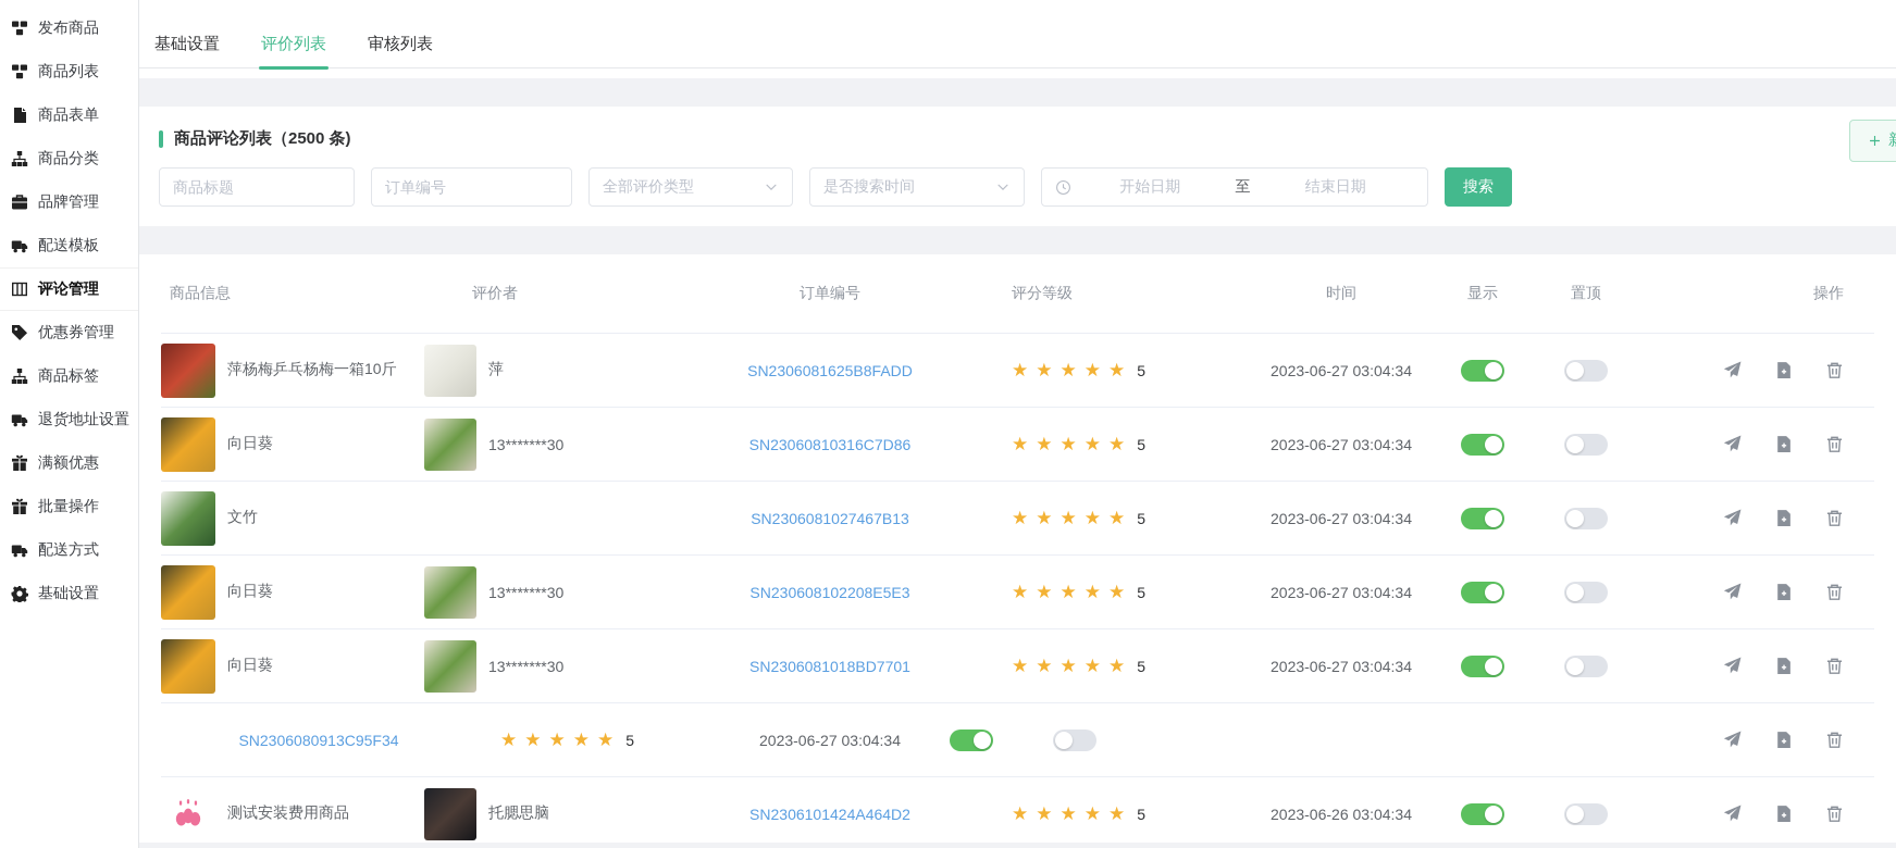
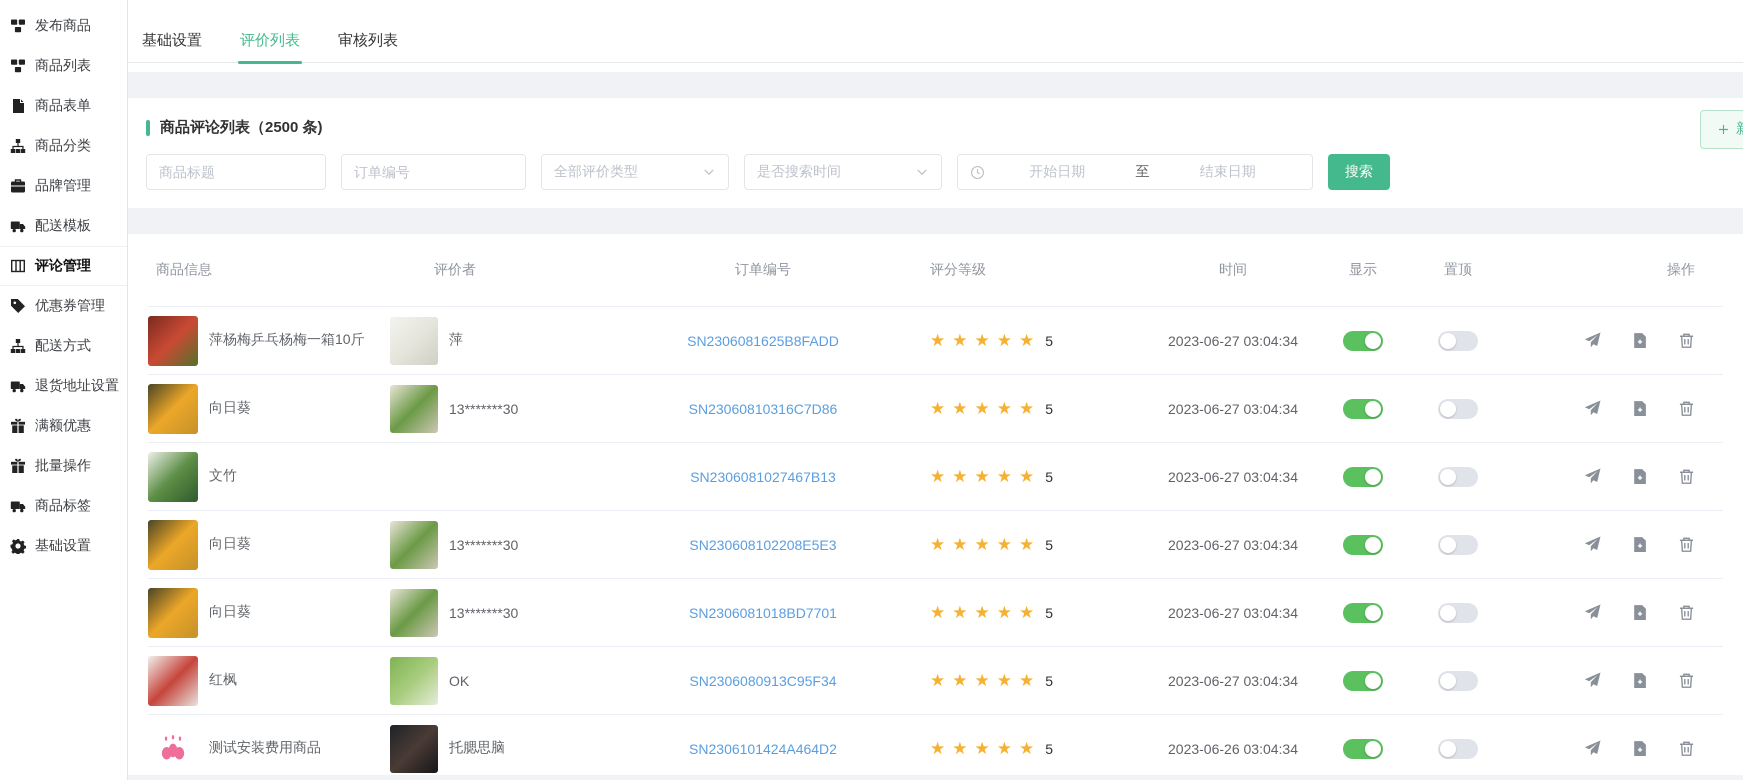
  发布商品
  商品列表
  商品表单
  商品分类
  品牌管理
  配送模板
  评论管理
  优惠券管理
- 商品标签
+ 配送方式
  退货地址设置
  满额优惠
  批量操作
- 配送方式
+ 商品标签
  基础设置
  基础设置
  评价列表
  审核列表
  商品评论列表（2500 条)
  商品标题
  订单编号
  全部评价类型
  是否搜索时间
  开始日期
  至
  结束日期
  搜索
  商品信息
  评价者
  订单编号
  评分等级
  时间
  显示
  置顶
  操作
  萍杨梅乒乓杨梅一箱10斤
  萍
  SN2306081625B8FADD
  ★★★★★
  5
  2023-06-27 03:04:34
  向日葵
  13*******30
  SN23060810316C7D86
  ★★★★★
  5
  2023-06-27 03:04:34
  文竹
  SN2306081027467B13
  ★★★★★
  5
  2023-06-27 03:04:34
  向日葵
  13*******30
  SN230608102208E5E3
  ★★★★★
  5
  2023-06-27 03:04:34
  向日葵
  13*******30
  SN2306081018BD7701
  ★★★★★
  5
  2023-06-27 03:04:34
+ 红枫
+ OK
  SN2306080913C95F34
  ★★★★★
  5
  2023-06-27 03:04:34
  测试安装费用商品
  托腮思脑
  SN2306101424A464D2
  ★★★★★
  5
  2023-06-26 03:04:34
